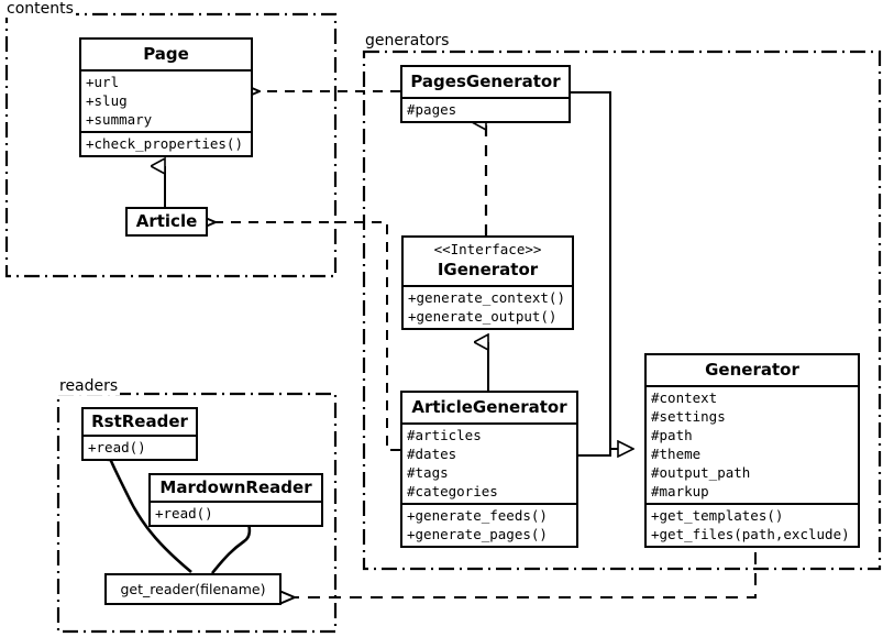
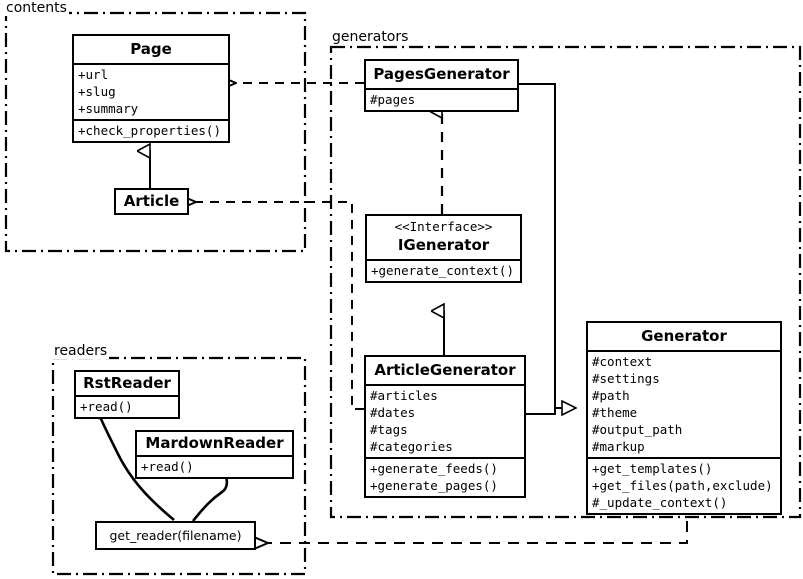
  contents
  generators
  readers
  Page
  +url
  +slug
  +summary
  +check_properties()
  Article
  PagesGenerator
  #pages
  <<Interface>>
  IGenerator
  +generate_context()
- +generate_output()
  ArticleGenerator
  #articles
  #dates
  #tags
  #categories
  +generate_feeds()
  +generate_pages()
  Generator
  #context
  #settings
  #path
  #theme
  #output_path
  #markup
  +get_templates()
  +get_files(path,exclude)
+ #_update_context()
  RstReader
  +read()
  MardownReader
  +read()
  get_reader(filename)
